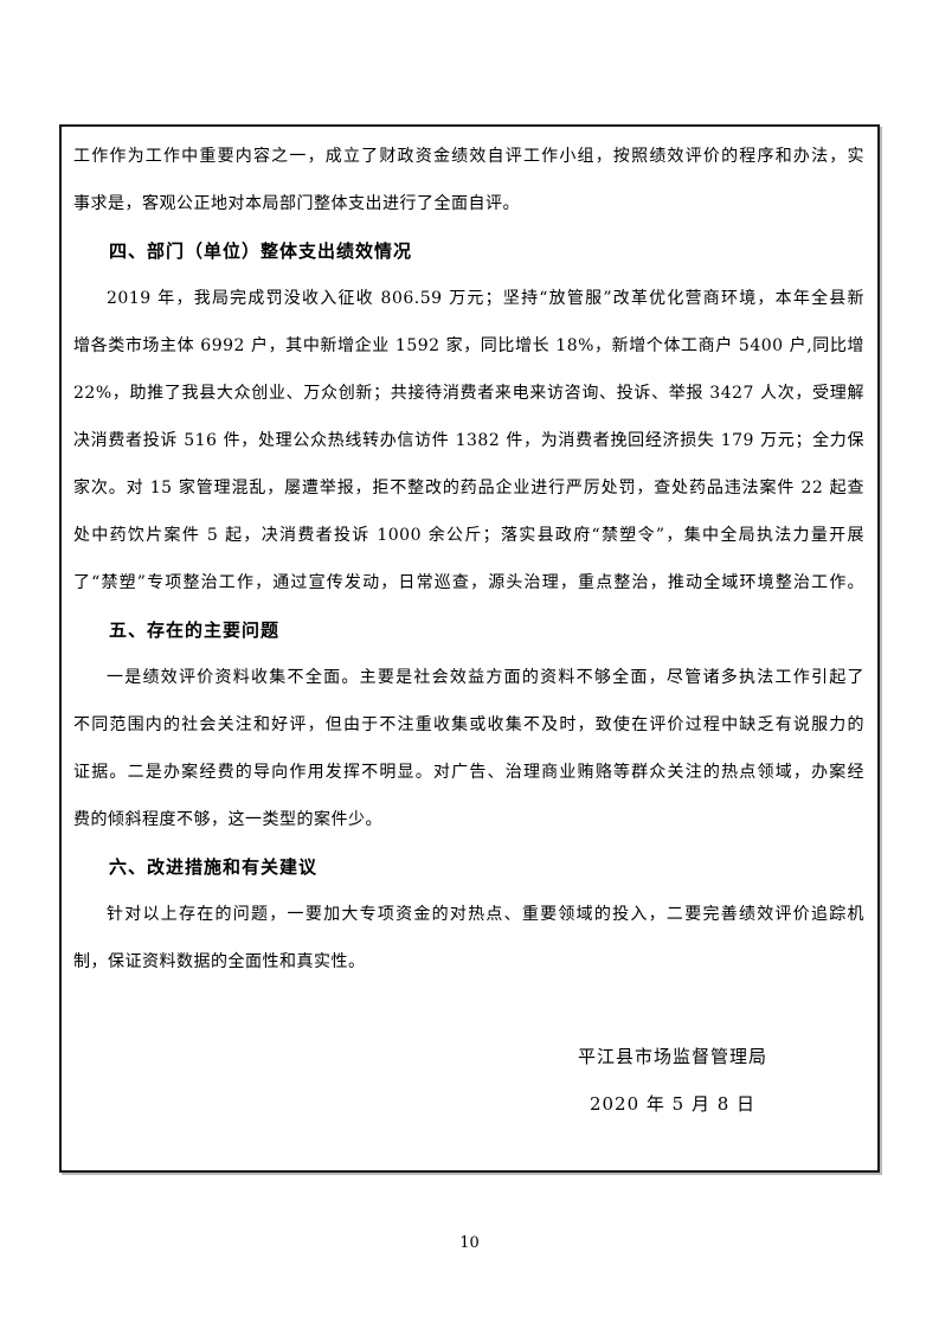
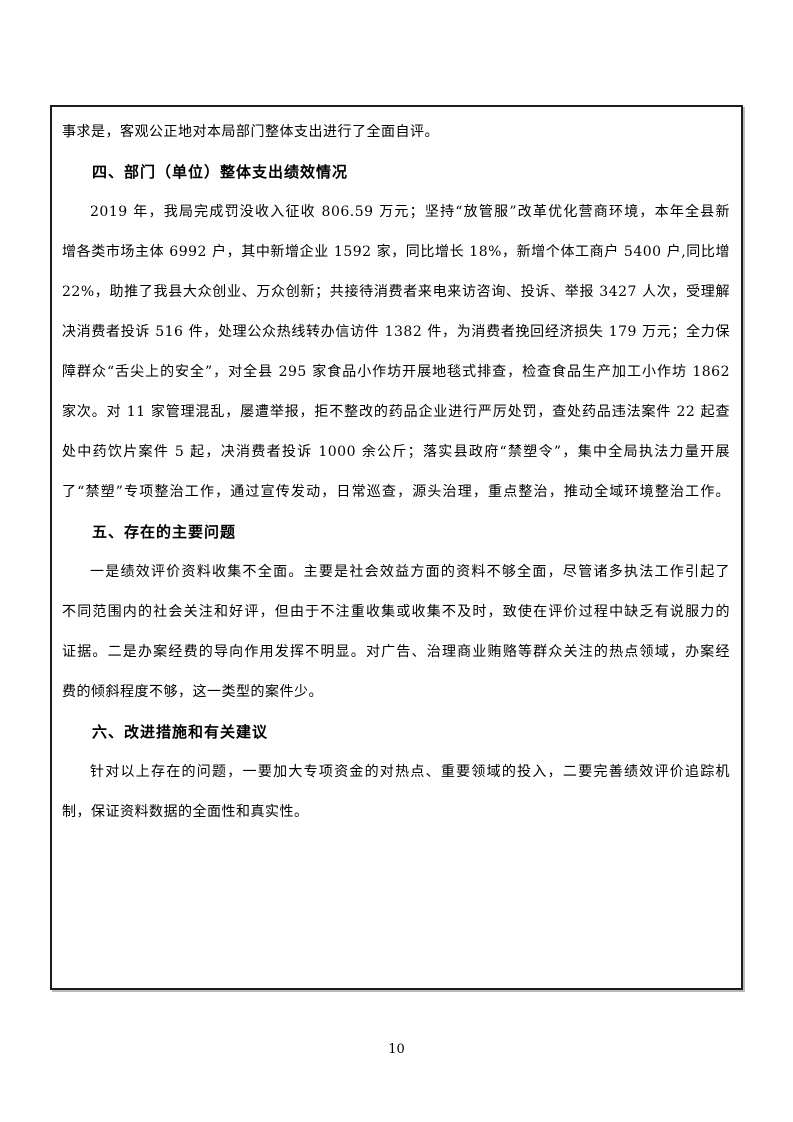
- 工作作为工作中重要内容之一，成立了财政资金绩效自评工作小组，按照绩效评价的程序和办法，实
  事求是，客观公正地对本局部门整体支出进行了全面自评。
  四、部门（单位）整体支出绩效情况
  2019 年，我局完成罚没收入征收 806.59 万元；坚持“放管服”改革优化营商环境，本年全县新
  增各类市场主体 6992 户，其中新增企业 1592 家，同比增长 18%，新增个体工商户 5400 户,同比增
  22%，助推了我县大众创业、万众创新；共接待消费者来电来访咨询、投诉、举报 3427 人次，受理解
  决消费者投诉 516 件，处理公众热线转办信访件 1382 件，为消费者挽回经济损失 179 万元；全力保
+ 障群众“舌尖上的安全”，对全县 295 家食品小作坊开展地毯式排查，检查食品生产加工小作坊 1862
- 家次。对 15 家管理混乱，屡遭举报，拒不整改的药品企业进行严厉处罚，查处药品违法案件 22 起查
+ 家次。对 11 家管理混乱，屡遭举报，拒不整改的药品企业进行严厉处罚，查处药品违法案件 22 起查
  处中药饮片案件 5 起，决消费者投诉 1000 余公斤；落实县政府“禁塑令”，集中全局执法力量开展
  了“禁塑”专项整治工作，通过宣传发动，日常巡查，源头治理，重点整治，推动全域环境整治工作。
  五、存在的主要问题
  一是绩效评价资料收集不全面。主要是社会效益方面的资料不够全面，尽管诸多执法工作引起了
  不同范围内的社会关注和好评，但由于不注重收集或收集不及时，致使在评价过程中缺乏有说服力的
  证据。二是办案经费的导向作用发挥不明显。对广告、治理商业贿赂等群众关注的热点领域，办案经
  费的倾斜程度不够，这一类型的案件少。
  六、改进措施和有关建议
  针对以上存在的问题，一要加大专项资金的对热点、重要领域的投入，二要完善绩效评价追踪机
  制，保证资料数据的全面性和真实性。
- 平江县市场监督管理局
- 2020 年 5 月 8 日
  10
